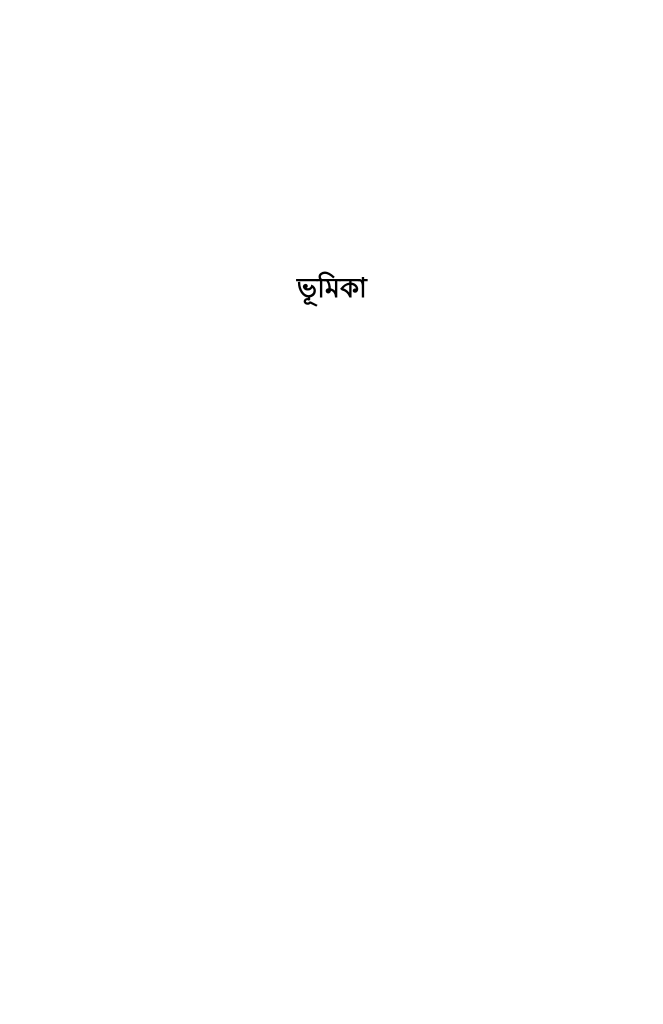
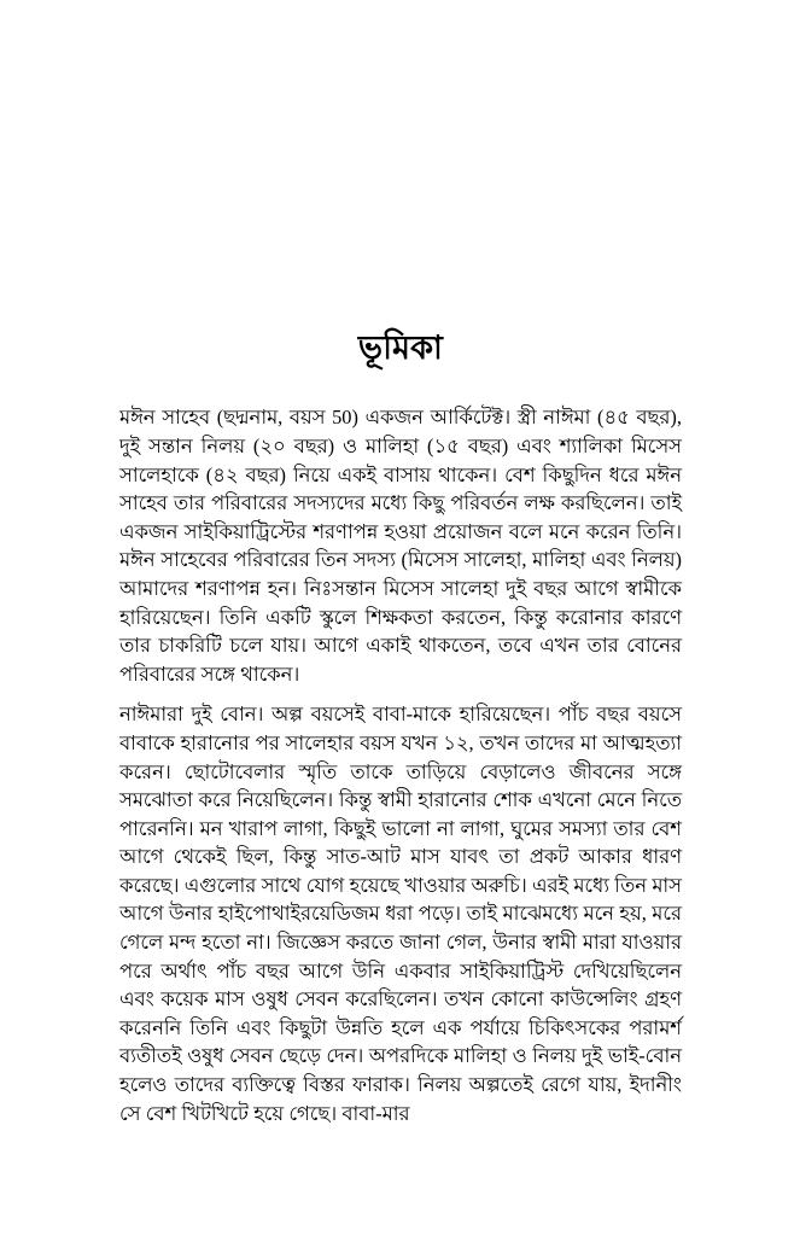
  ভূমিকা
+ মঈন সাহেব (ছদ্মনাম, বয়স 50) একজন আর্কিটেক্ট। স্ত্রী নাঈমা (৪৫ বছর), দুই সন্তান নিলয় (২০ বছর) ও মালিহা (১৫ বছর) এবং শ্যালিকা মিসেস সালেহাকে (৪২ বছর) নিয়ে একই বাসায় থাকেন। বেশ কিছুদিন ধরে মঈন সাহেব তার পরিবারের সদস্যদের মধ্যে কিছু পরিবর্তন লক্ষ করছিলেন। তাই একজন সাইকিয়াট্রিস্টের শরণাপন্ন হওয়া প্রয়োজন বলে মনে করেন তিনি। মঈন সাহেবের পরিবারের তিন সদস্য (মিসেস সালেহা, মালিহা এবং নিলয়) আমাদের শরণাপন্ন হন। নিঃসন্তান মিসেস সালেহা দুই বছর আগে স্বামীকে হারিয়েছেন। তিনি একটি স্কুলে শিক্ষকতা করতেন, কিন্তু করোনার কারণে তার চাকরিটি চলে যায়। আগে একাই থাকতেন, তবে এখন তার বোনের পরিবারের সঙ্গে থাকেন।
+ নাঈমারা দুই বোন। অল্প বয়সেই বাবা-মাকে হারিয়েছেন। পাঁচ বছর বয়সে বাবাকে হারানোর পর সালেহার বয়স যখন ১২, তখন তাদের মা আত্মহত্যা করেন। ছোটোবেলার স্মৃতি তাকে তাড়িয়ে বেড়ালেও জীবনের সঙ্গে সমঝোতা করে নিয়েছিলেন। কিন্তু স্বামী হারানোর শোক এখনো মেনে নিতে পারেননি। মন খারাপ লাগা, কিছুই ভালো না লাগা, ঘুমের সমস্যা তার বেশ আগে থেকেই ছিল, কিন্তু সাত-আট মাস যাবৎ তা প্রকট আকার ধারণ করেছে। এগুলোর সাথে যোগ হয়েছে খাওয়ার অরুচি। এরই মধ্যে তিন মাস আগে উনার হাইপোথাইরয়েডিজম ধরা পড়ে। তাই মাঝেমধ্যে মনে হয়, মরে গেলে মন্দ হতো না। জিজ্ঞেস করতে জানা গেল, উনার স্বামী মারা যাওয়ার পরে অর্থাৎ পাঁচ বছর আগে উনি একবার সাইকিয়াট্রিস্ট দেখিয়েছিলেন এবং কয়েক মাস ওষুধ সেবন করেছিলেন। তখন কোনো কাউন্সেলিং গ্রহণ করেননি তিনি এবং কিছুটা উন্নতি হলে এক পর্যায়ে চিকিৎসকের পরামর্শ ব্যতীতই ওষুধ সেবন ছেড়ে দেন। অপরদিকে মালিহা ও নিলয় দুই ভাই-বোন হলেও তাদের ব্যক্তিত্বে বিস্তর ফারাক। নিলয় অল্পতেই রেগে যায়, ইদানীং সে বেশ খিটখিটে হয়ে গেছে। বাবা-মার
